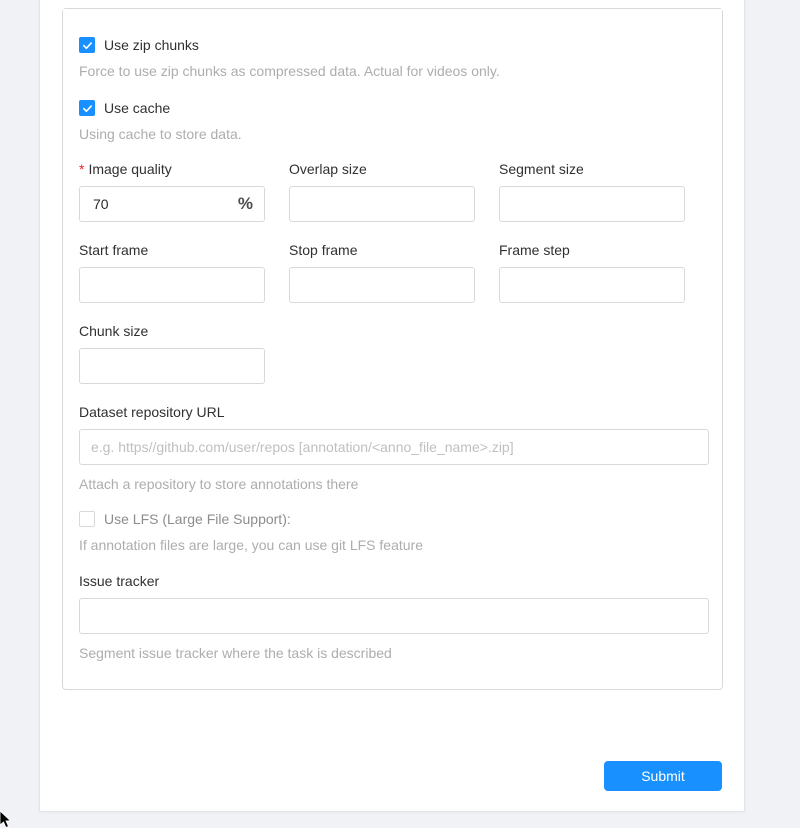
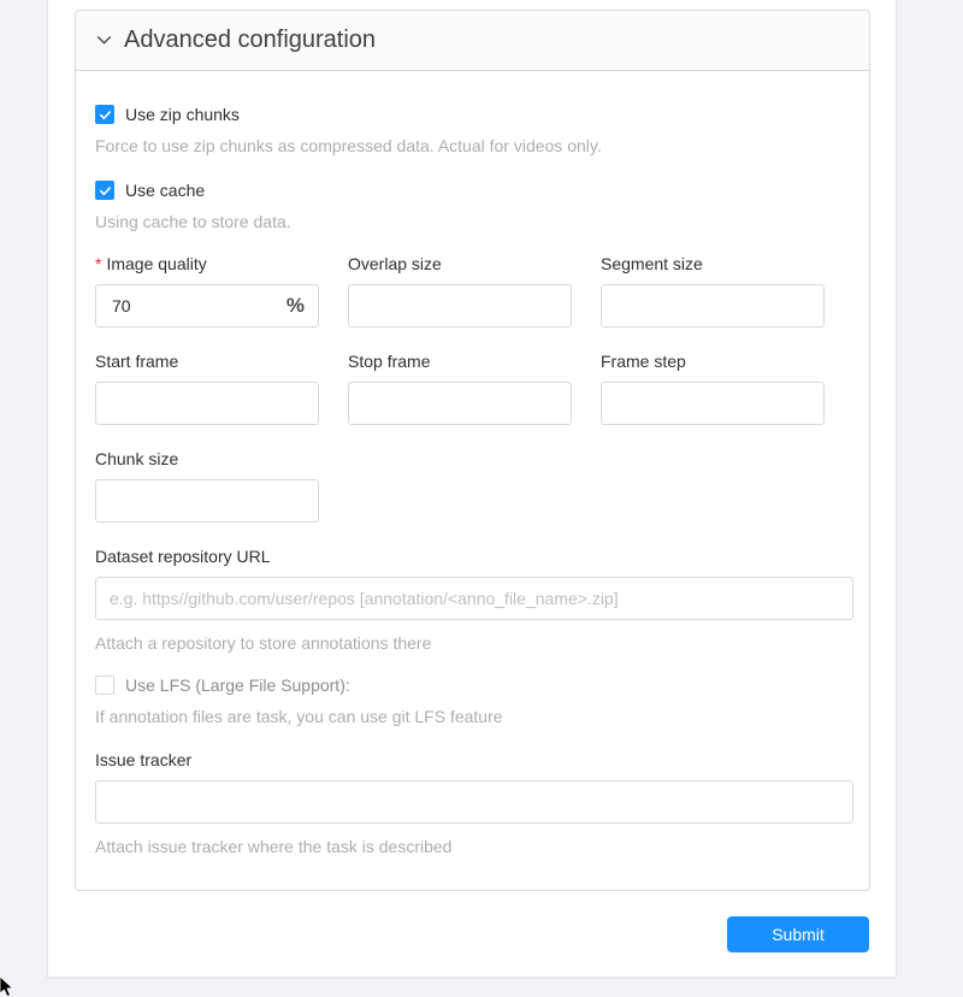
+ Advanced configuration
  Use zip chunks
  Force to use zip chunks as compressed data. Actual for videos only.
  Use cache
  Using cache to store data.
  * Image quality
  70
  %
  Overlap size
  Segment size
  Start frame
  Stop frame
  Frame step
  Chunk size
  Dataset repository URL
  e.g. https//github.com/user/repos [annotation/<anno_file_name>.zip]
  Attach a repository to store annotations there
  Use LFS (Large File Support):
- If annotation files are large, you can use git LFS feature
+ If annotation files are task, you can use git LFS feature
  Issue tracker
- Segment issue tracker where the task is described
+ Attach issue tracker where the task is described
  Submit
